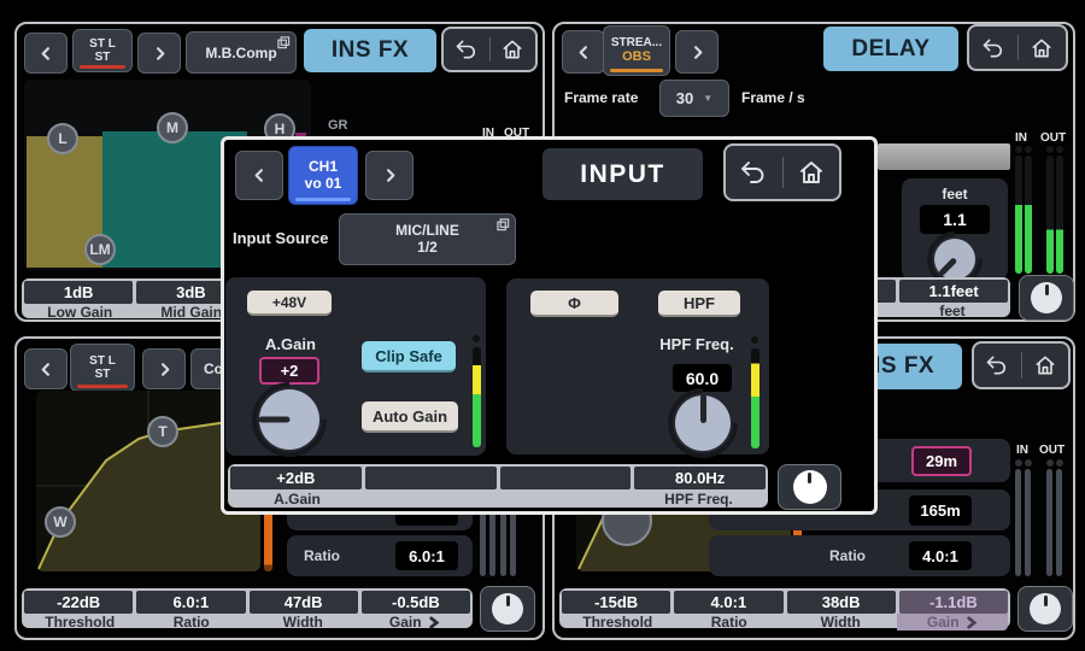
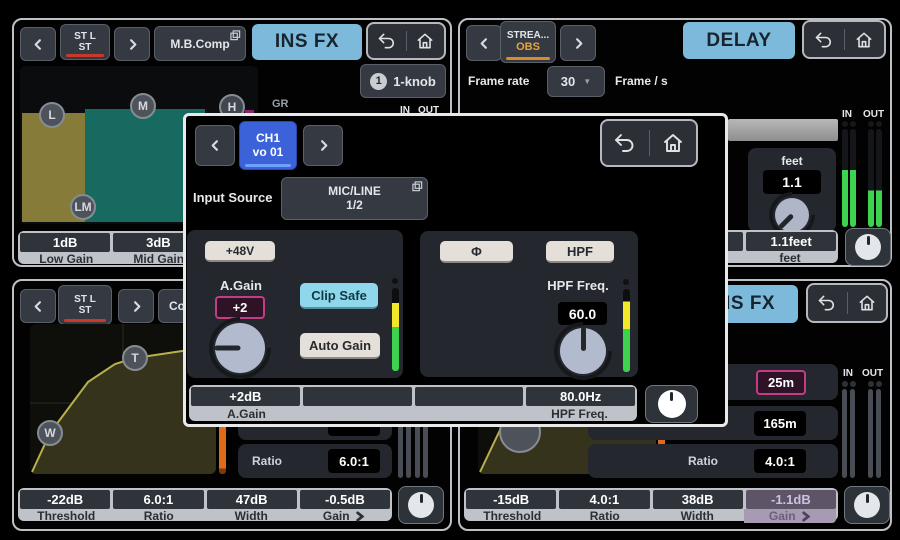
  ST L
  ST
  M.B.Comp
  INS FX
+ 1
+ 1-knob
  L
  M
  H
  LM
  GR
  IN
  OUT
  1dB
  3dB
  Low Gain
  Mid Gain
  STREA...
  OBS
  DELAY
  Frame rate
  30
  ▼
  Frame / s
  feet
  1.1
  IN
  OUT
  1.1feet
  feet
  ST L
  ST
  T
  W
  Ratio
  6.0:1
  -22dB
  6.0:1
  47dB
  -0.5dB
  Threshold
  Ratio
  Width
  Gain
- 29m
+ 25m
  165m
  Ratio
  4.0:1
  IN
  OUT
  -15dB
  4.0:1
  38dB
  -1.1dB
  Threshold
  Ratio
  Width
  Gain
  CH1
  vo 01
- INPUT
  Input Source
  MIC/LINE
  1/2
  +48V
  A.Gain
  +2
  Clip Safe
  Auto Gain
  Φ
  HPF
  HPF Freq.
  60.0
  +2dB
  80.0Hz
  A.Gain
  HPF Freq.
